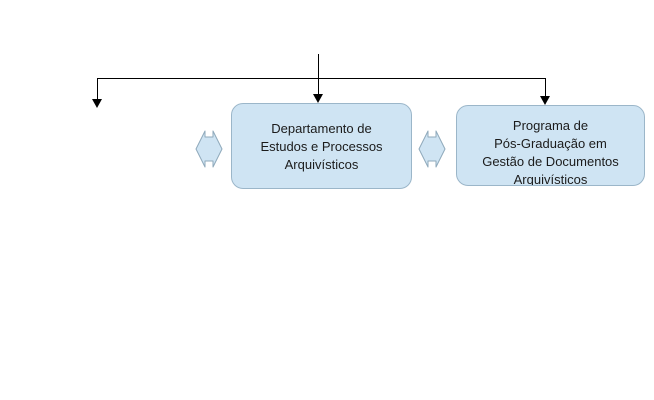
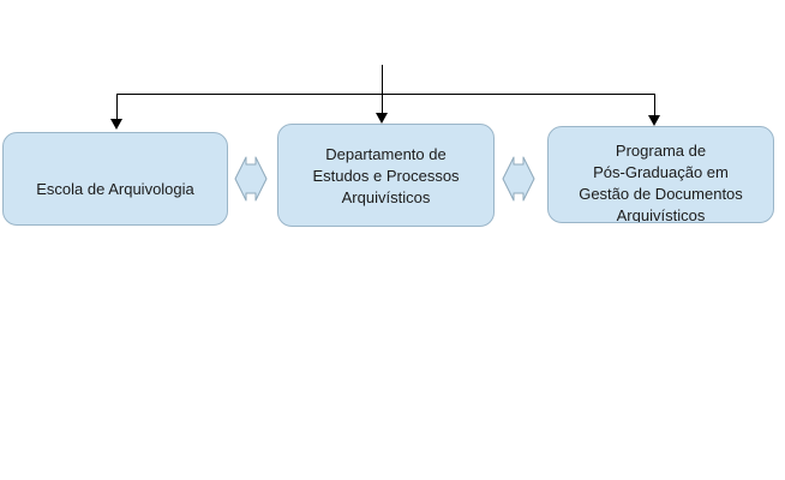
+ Escola de Arquivologia
  Departamento de
  Estudos e Processos
  Arquivísticos
  Programa de
  Pós-Graduação em
  Gestão de Documentos
  Arquivísticos
